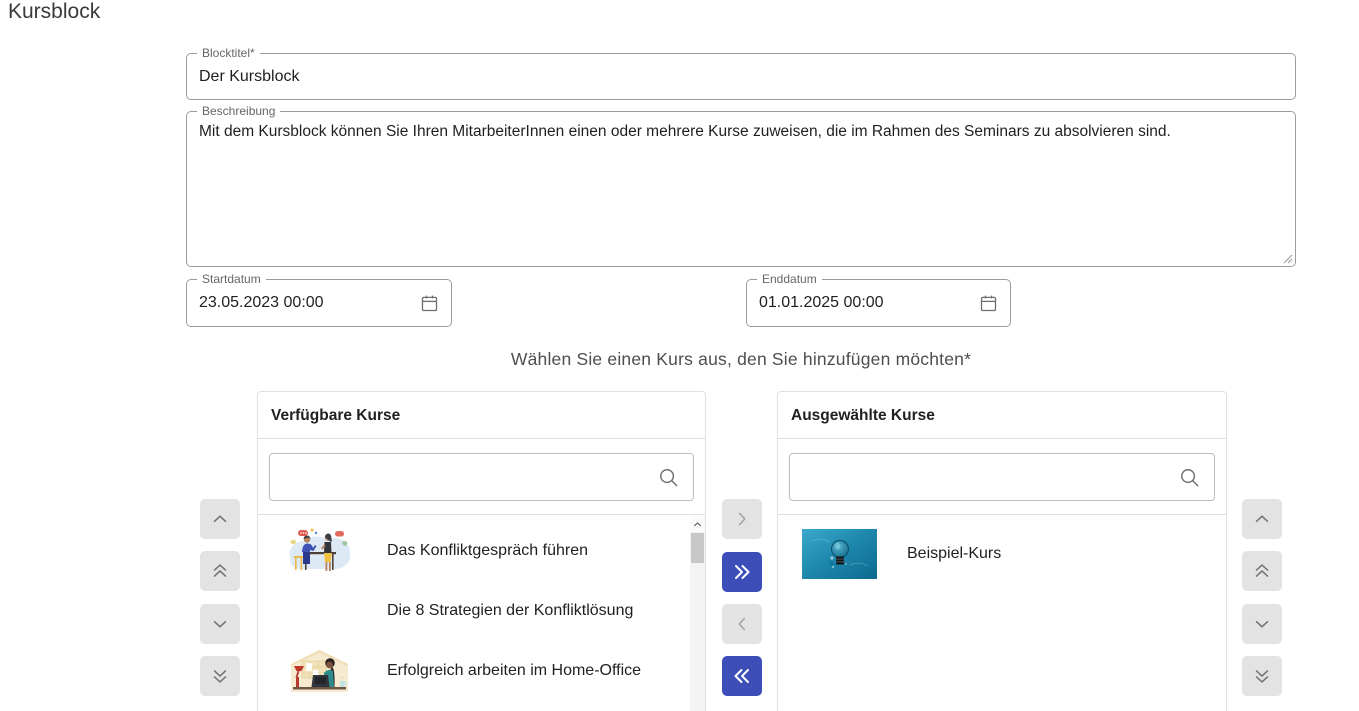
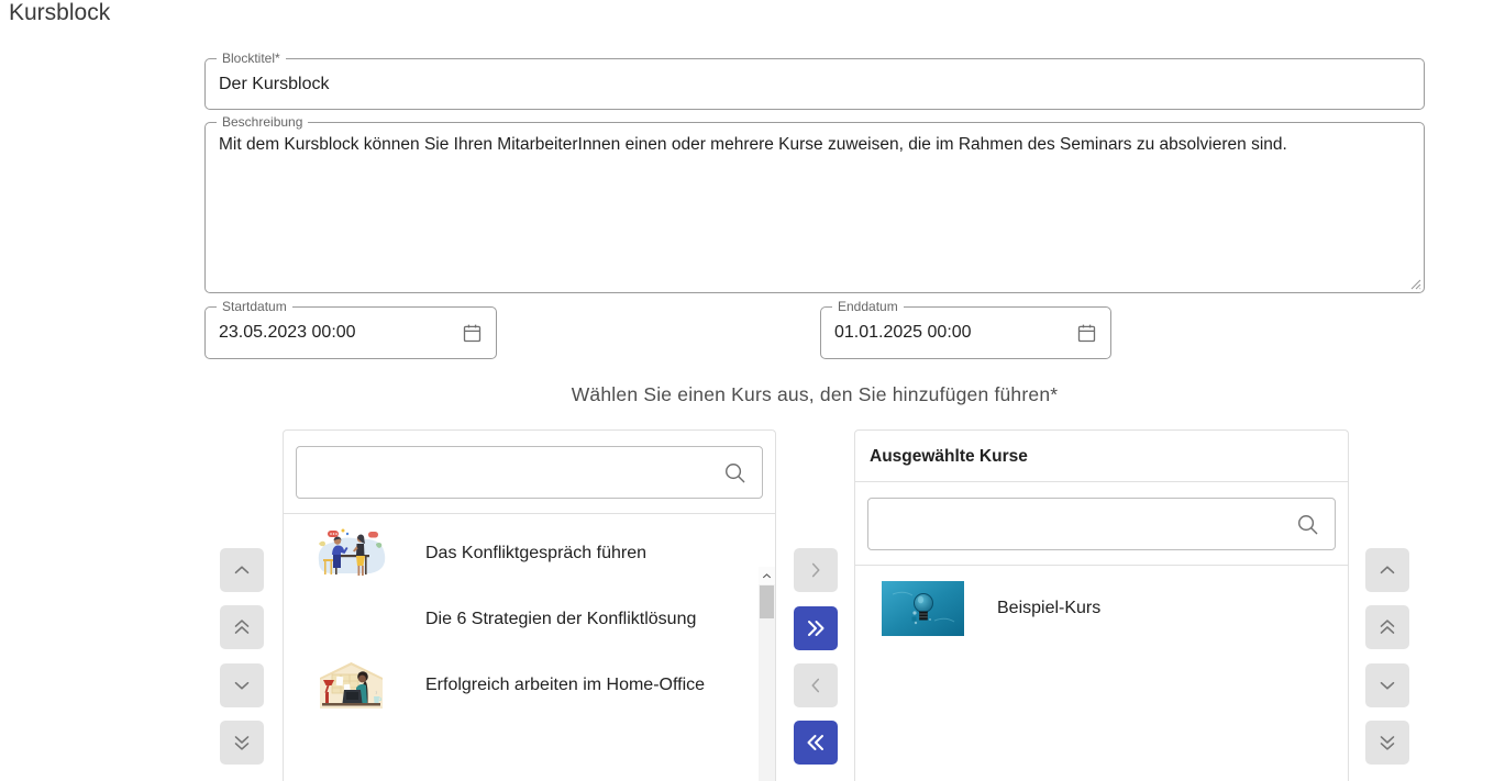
  Kursblock
  Blocktitel*
  Der Kursblock
  Beschreibung
  Mit dem Kursblock können Sie Ihren MitarbeiterInnen einen oder mehrere Kurse zuweisen, die im Rahmen des Seminars zu absolvieren sind.
  Startdatum
  23.05.2023 00:00
  Enddatum
  01.01.2025 00:00
- Wählen Sie einen Kurs aus, den Sie hinzufügen möchten*
+ Wählen Sie einen Kurs aus, den Sie hinzufügen führen*
- Verfügbare Kurse
  Das Konfliktgespräch führen
- Die 8 Strategien der Konfliktlösung
+ Die 6 Strategien der Konfliktlösung
  Erfolgreich arbeiten im Home-Office
  Ausgewählte Kurse
  Beispiel-Kurs
